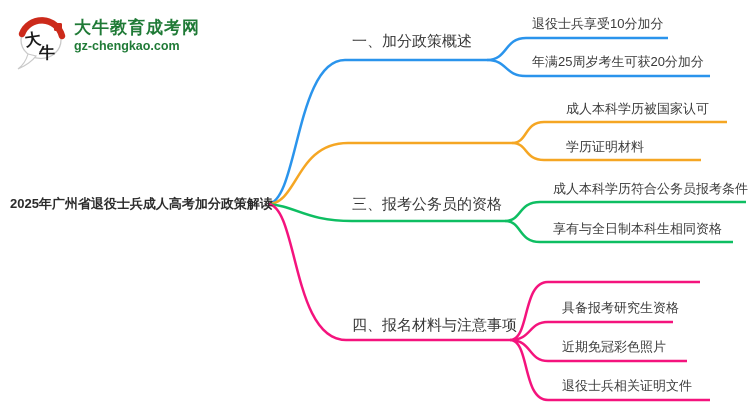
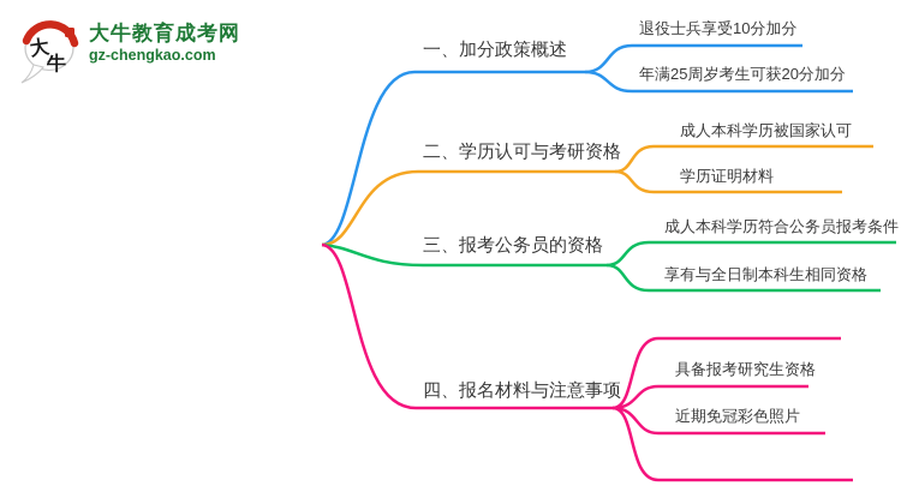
  牛
  大牛教育成考网
  gz-chengkao.com
- 2025年广州省退役士兵成人高考加分政策解读
  一、加分政策概述
+ 二、学历认可与考研资格
  三、报考公务员的资格
  四、报名材料与注意事项
  退役士兵享受10分加分
  年满25周岁考生可获20分加分
  成人本科学历被国家认可
  学历证明材料
  成人本科学历符合公务员报考条件
  享有与全日制本科生相同资格
  具备报考研究生资格
  近期免冠彩色照片
- 退役士兵相关证明文件
